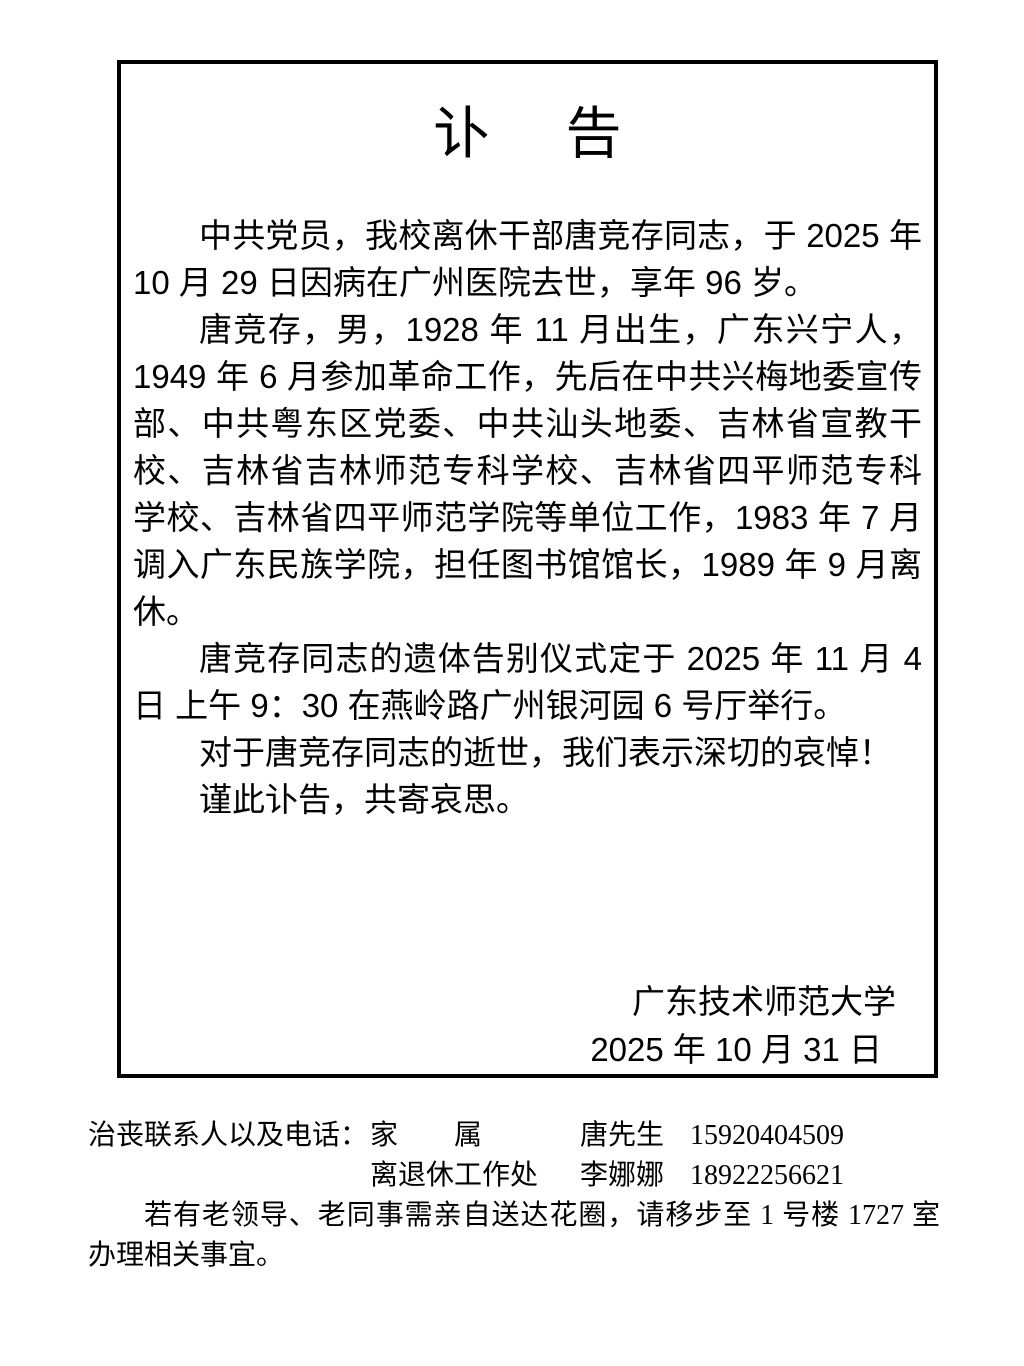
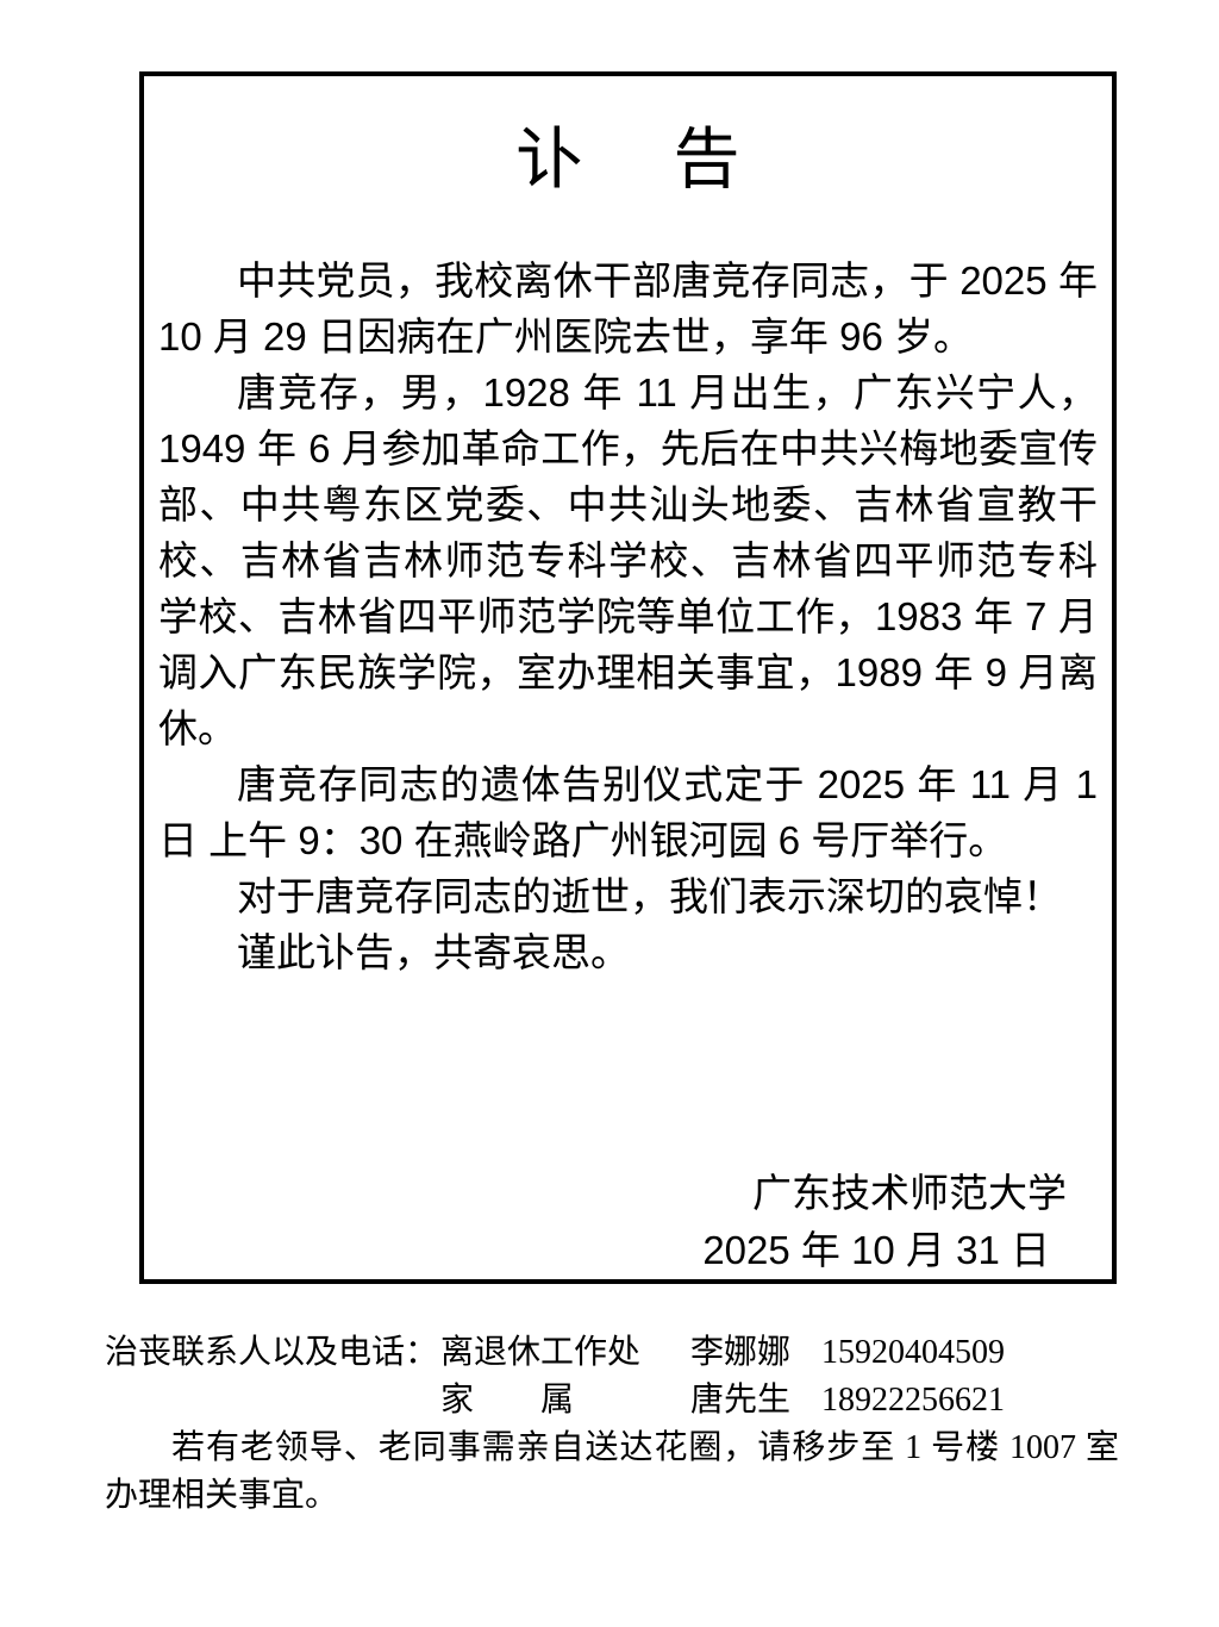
  讣 告
  中共党员，我校离休干部唐竞存同志，于 2025 年 10 月 29 日因病在广州医院去世，享年 96 岁。
- 唐竞存，男，1928 年 11 月出生，广东兴宁人，1949 年 6 月参加革命工作，先后在中共兴梅地委宣传部、中共粤东区党委、中共汕头地委、吉林省宣教干校、吉林省吉林师范专科学校、吉林省四平师范专科学校、吉林省四平师范学院等单位工作，1983 年 7 月调入广东民族学院，担任图书馆馆长，1989 年 9 月离休。
+ 唐竞存，男，1928 年 11 月出生，广东兴宁人，1949 年 6 月参加革命工作，先后在中共兴梅地委宣传部、中共粤东区党委、中共汕头地委、吉林省宣教干校、吉林省吉林师范专科学校、吉林省四平师范专科学校、吉林省四平师范学院等单位工作，1983 年 7 月调入广东民族学院，室办理相关事宜，1989 年 9 月离休。
- 唐竞存同志的遗体告别仪式定于 2025 年 11 月 4 日 上午 9：30 在燕岭路广州银河园 6 号厅举行。
+ 唐竞存同志的遗体告别仪式定于 2025 年 11 月 1 日 上午 9：30 在燕岭路广州银河园 6 号厅举行。
  对于唐竞存同志的逝世，我们表示深切的哀悼！
  谨此讣告，共寄哀思。
  广东技术师范大学
  2025 年 10 月 31 日
  治丧联系人以及电话：
- 家 属
+ 离退休工作处
- 唐先生
+ 李娜娜
  15920404509
- 离退休工作处
+ 家 属
- 李娜娜
+ 唐先生
  18922256621
- 若有老领导、老同事需亲自送达花圈，请移步至 1 号楼 1727 室办理相关事宜。
+ 若有老领导、老同事需亲自送达花圈，请移步至 1 号楼 1007 室办理相关事宜。
